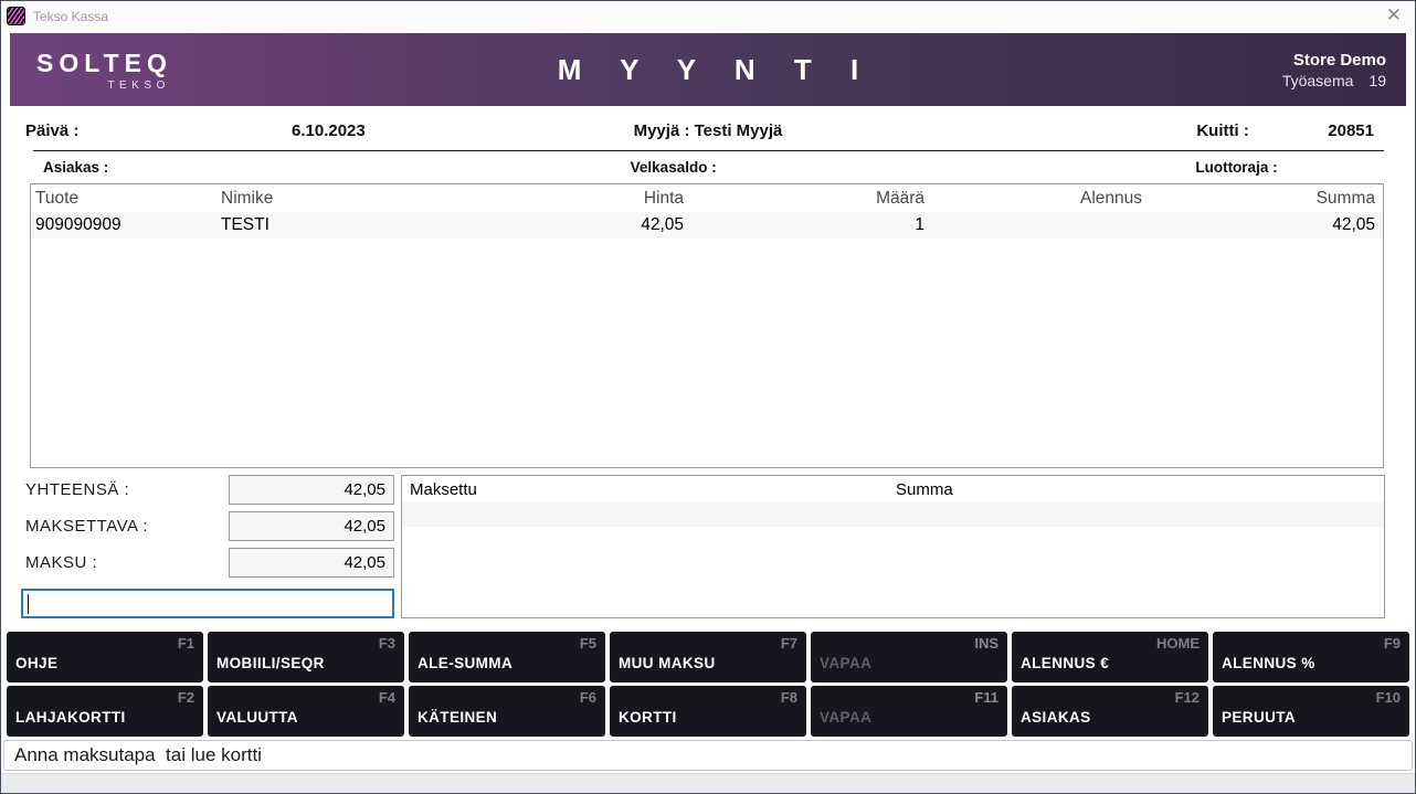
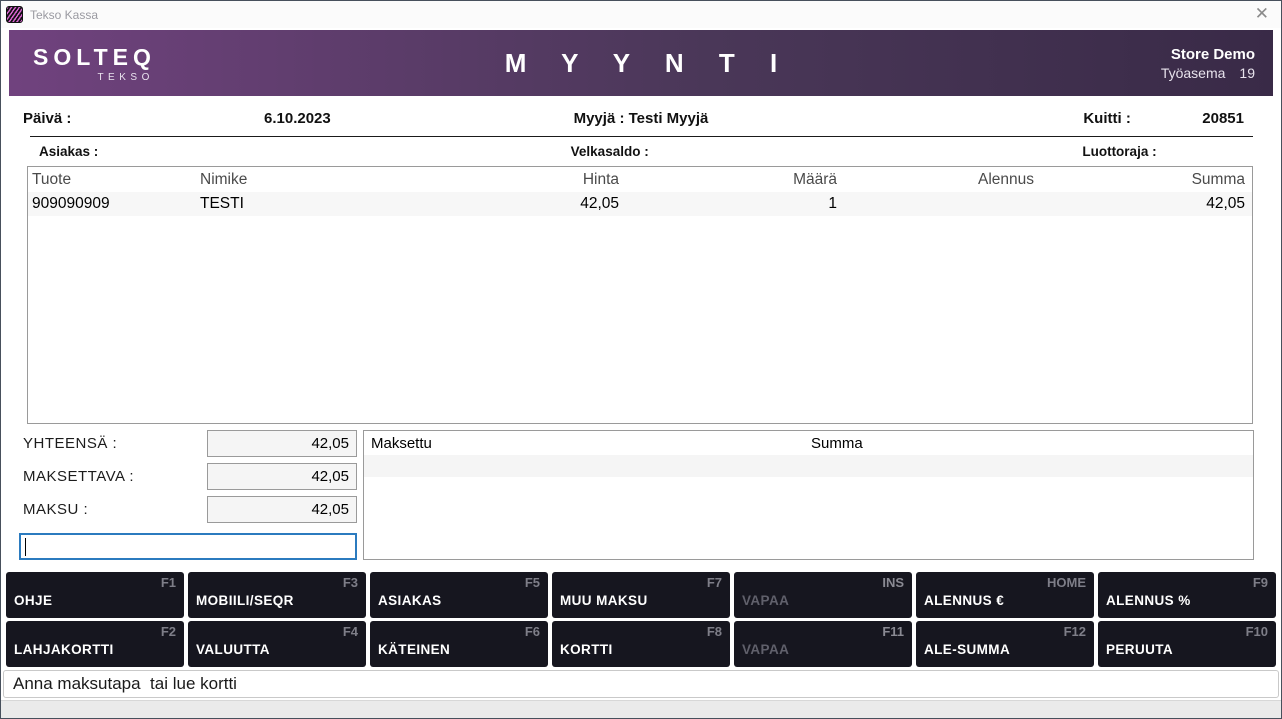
  Tekso Kassa
  ✕
  SOLTEQ
  TEKSO
  M Y Y N T I
  Store Demo
  Työasema 19
  Päivä :
  6.10.2023
  Myyjä : Testi Myyjä
  Kuitti :
  20851
  Asiakas :
  Velkasaldo :
  Luottoraja :
  Tuote
  Nimike
  Hinta
  Määrä
  Alennus
  Summa
  909090909
  TESTI
  42,05
  1
  42,05
  YHTEENSÄ :
  42,05
  MAKSETTAVA :
  42,05
  MAKSU :
  42,05
  Maksettu
  Summa
  F1
  OHJE
  F3
  MOBIILI/SEQR
  F5
- ALE-SUMMA
+ ASIAKAS
  F7
  MUU MAKSU
  INS
  VAPAA
  HOME
  ALENNUS €
  F9
  ALENNUS %
  F2
  LAHJAKORTTI
  F4
  VALUUTTA
  F6
  KÄTEINEN
  F8
  KORTTI
  F11
  VAPAA
  F12
- ASIAKAS
+ ALE-SUMMA
  F10
  PERUUTA
  Anna maksutapa tai lue kortti
